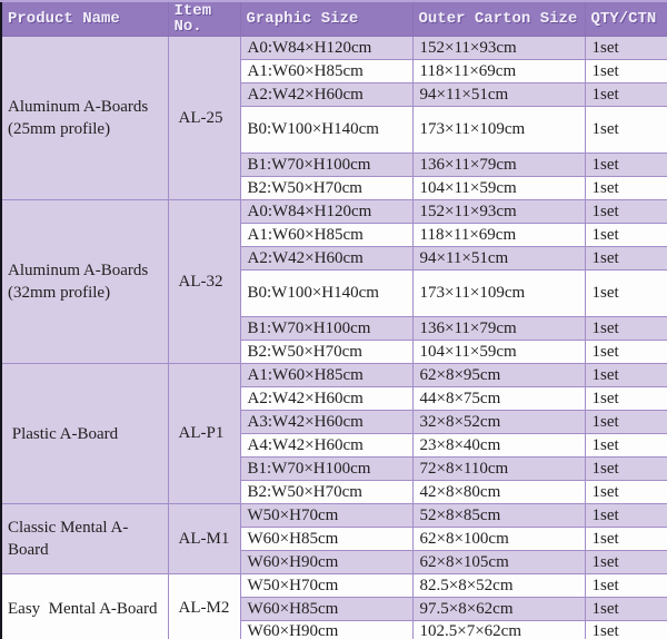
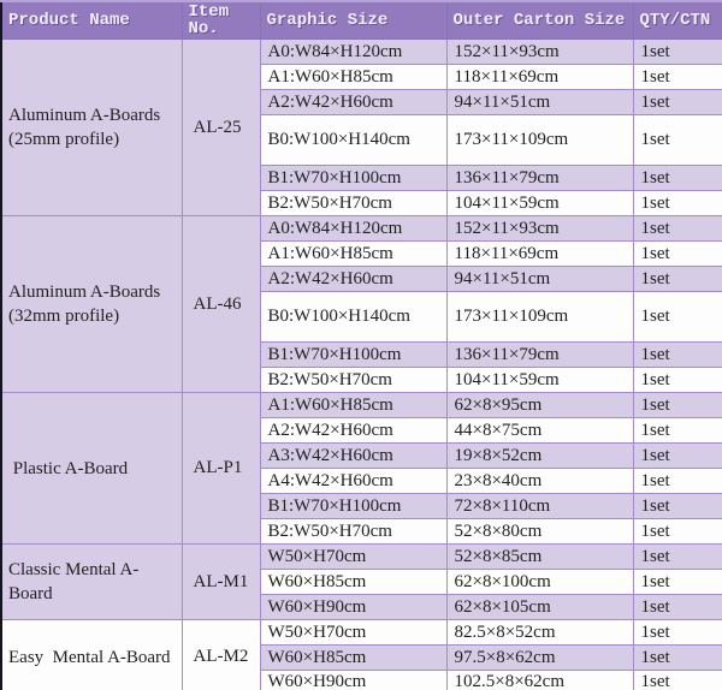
  Product Name	Item No.	Graphic Size	Outer Carton Size	QTY/CTN
  Aluminum A-Boards (25mm profile)	AL-25	A0:W84×H120cm	152×11×93cm	1set
  A1:W60×H85cm	118×11×69cm	1set
  A2:W42×H60cm	94×11×51cm	1set
  B0:W100×H140cm	173×11×109cm	1set
  B1:W70×H100cm	136×11×79cm	1set
  B2:W50×H70cm	104×11×59cm	1set
- Aluminum A-Boards (32mm profile)	AL-32	A0:W84×H120cm	152×11×93cm	1set
+ Aluminum A-Boards (32mm profile)	AL-46	A0:W84×H120cm	152×11×93cm	1set
  A1:W60×H85cm	118×11×69cm	1set
  A2:W42×H60cm	94×11×51cm	1set
  B0:W100×H140cm	173×11×109cm	1set
  B1:W70×H100cm	136×11×79cm	1set
  B2:W50×H70cm	104×11×59cm	1set
  Plastic A-Board	AL-P1	A1:W60×H85cm	62×8×95cm	1set
  A2:W42×H60cm	44×8×75cm	1set
- A3:W42×H60cm	32×8×52cm	1set
+ A3:W42×H60cm	19×8×52cm	1set
  A4:W42×H60cm	23×8×40cm	1set
  B1:W70×H100cm	72×8×110cm	1set
- B2:W50×H70cm	42×8×80cm	1set
+ B2:W50×H70cm	52×8×80cm	1set
  Classic Mental A-Board	AL-M1	W50×H70cm	52×8×85cm	1set
  W60×H85cm	62×8×100cm	1set
  W60×H90cm	62×8×105cm	1set
  Easy Mental A-Board	AL-M2	W50×H70cm	82.5×8×52cm	1set
  W60×H85cm	97.5×8×62cm	1set
- W60×H90cm	102.5×7×62cm	1set
+ W60×H90cm	102.5×8×62cm	1set
